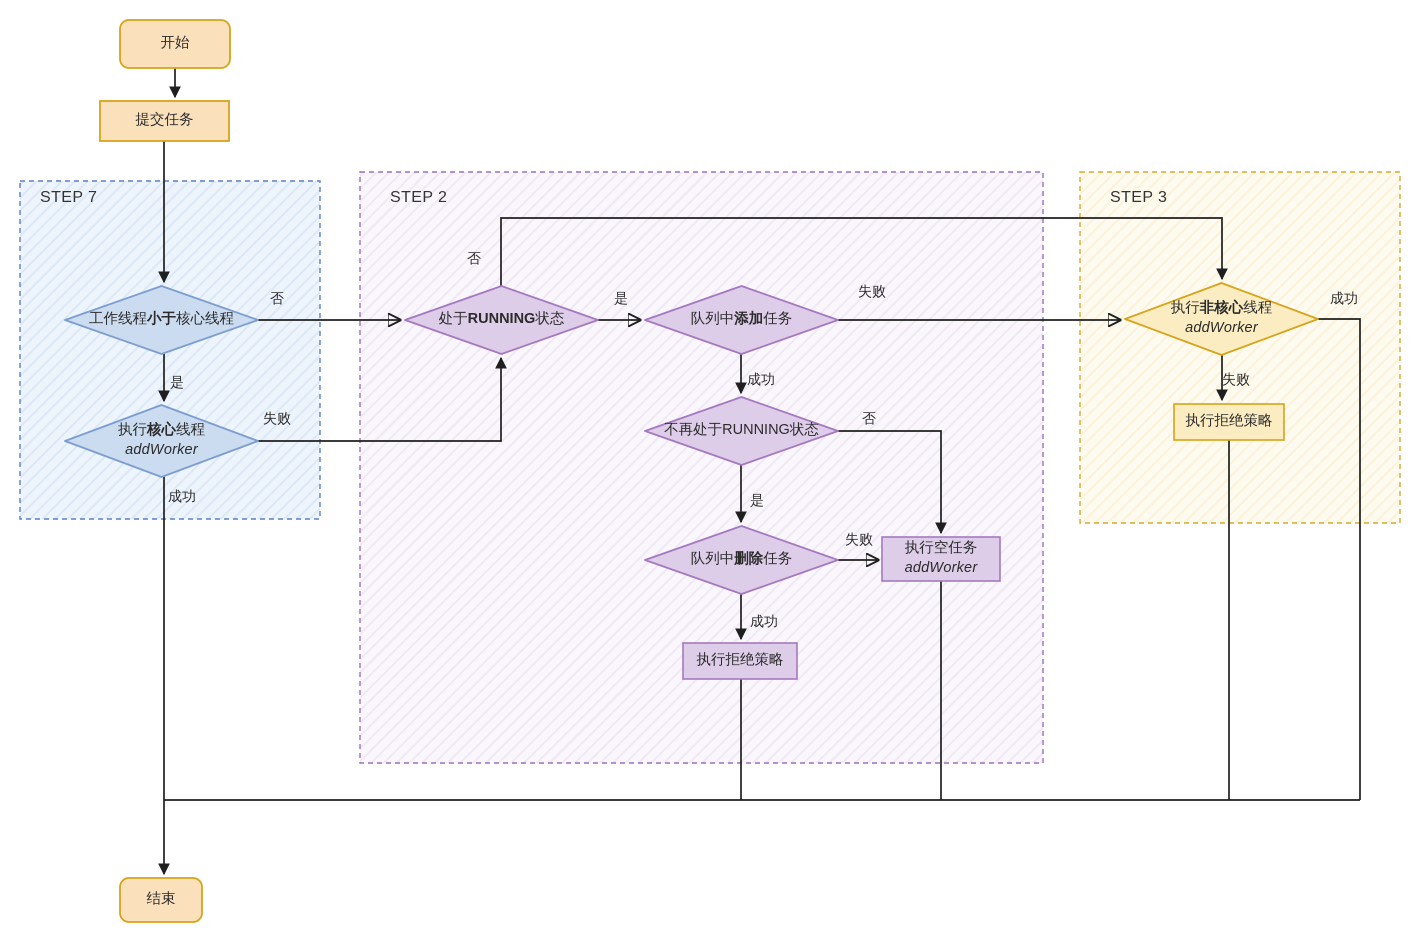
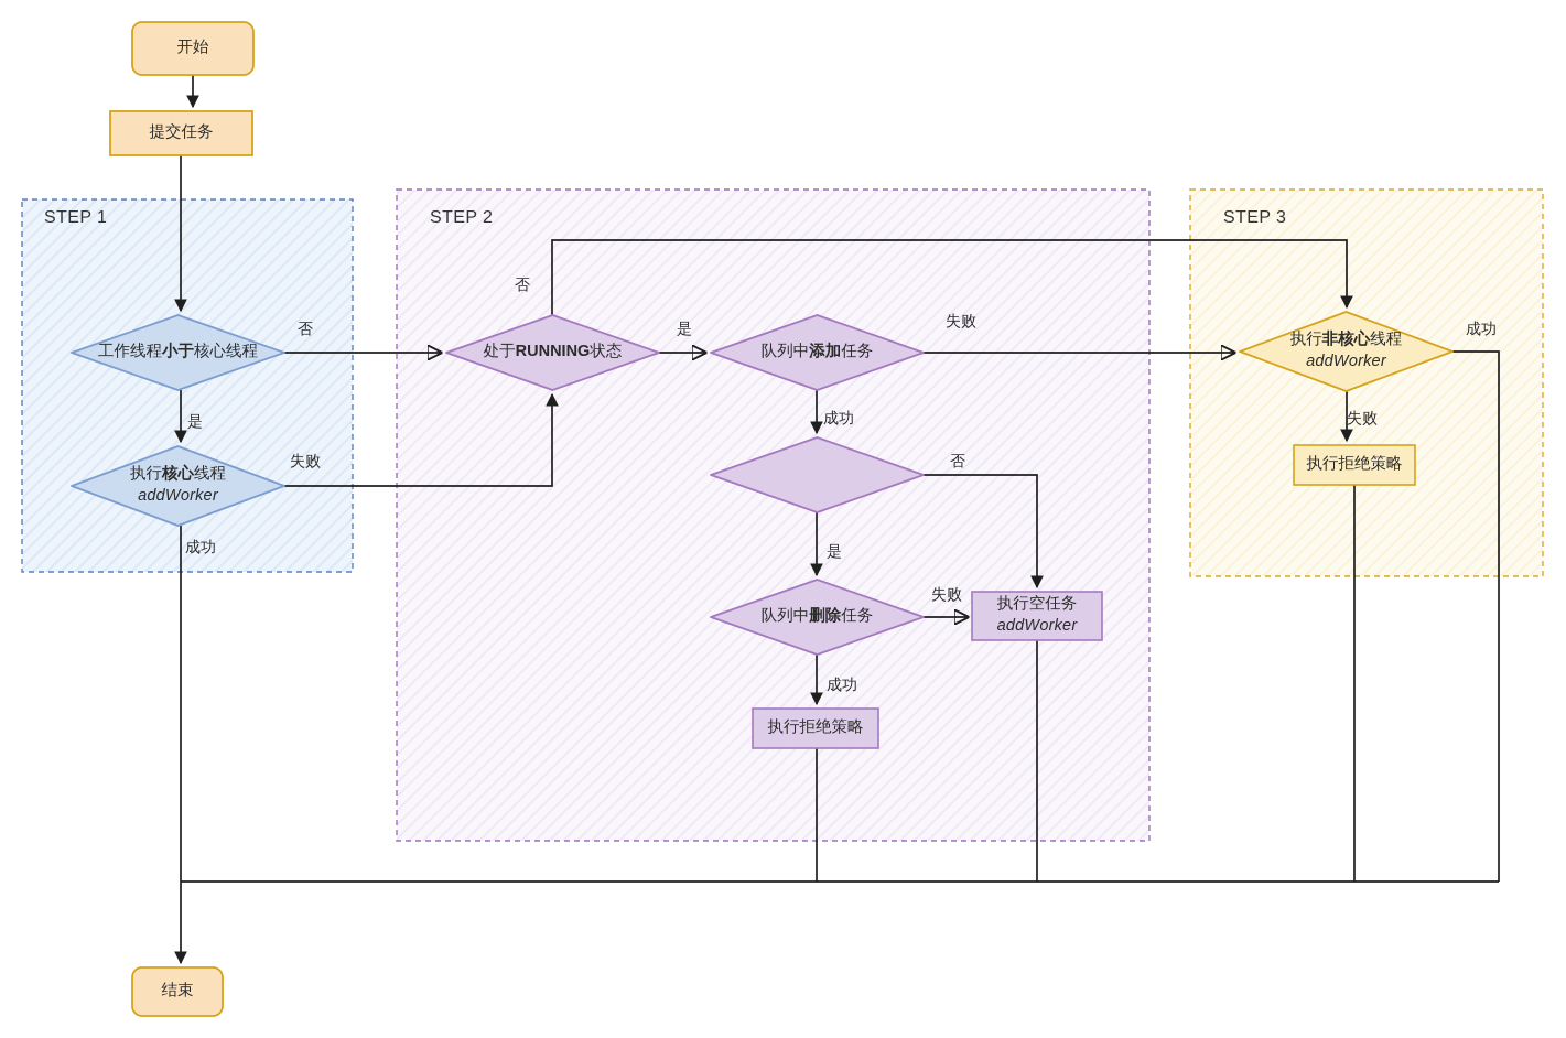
- STEP 7
+ STEP 1
  STEP 2
  STEP 3
  开始
  提交任务
  工作线程小于核心线程
  执行核心线程
  addWorker
  处于RUNNING状态
  队列中添加任务
- 不再处于RUNNING状态
  队列中删除任务
  执行空任务
  addWorker
  执行拒绝策略
  执行非核心线程
  addWorker
  执行拒绝策略
  结束
  否
  是
  失败
  成功
  否
  是
  失败
  成功
  否
  是
  失败
  成功
  成功
  失败
